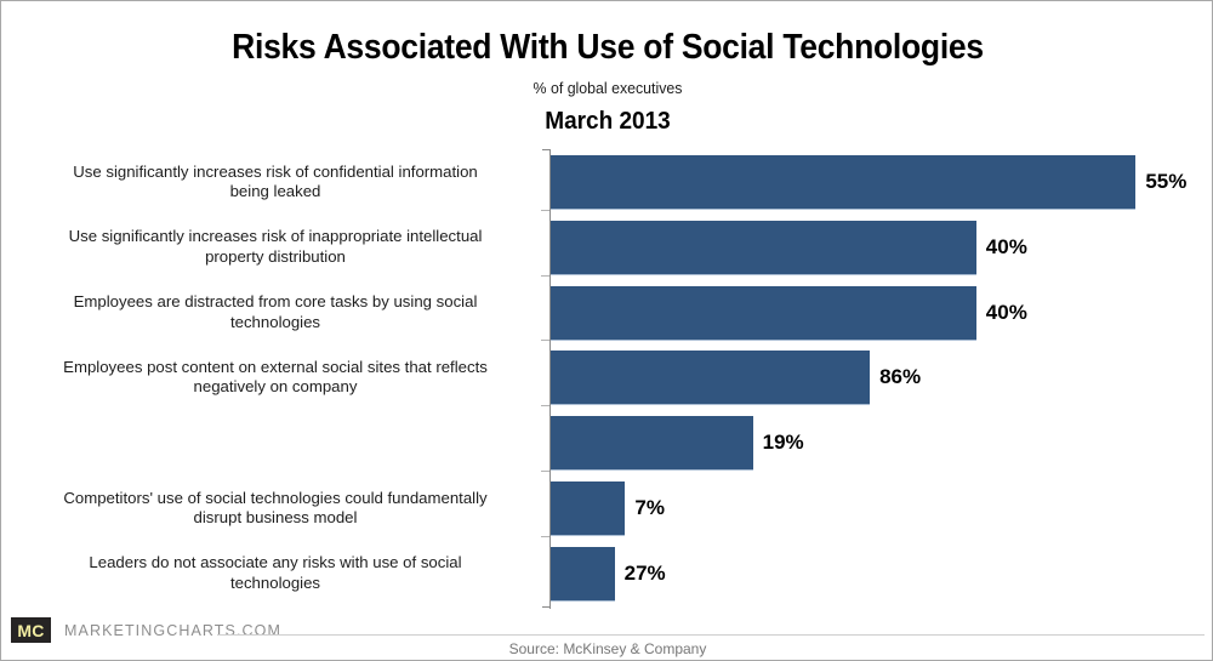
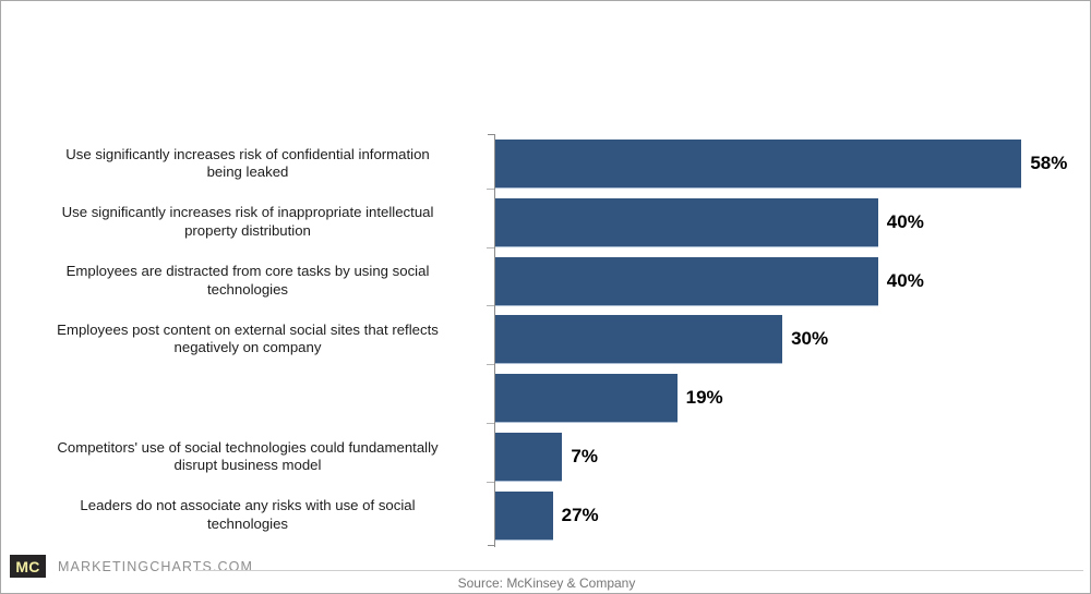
- Risks Associated With Use of Social Technologies
- % of global executives
- March 2013
  Use significantly increases risk of confidential information
  being leaked
- 55%
+ 58%
  Use significantly increases risk of inappropriate intellectual
  property distribution
  40%
  Employees are distracted from core tasks by using social
  technologies
  40%
  Employees post content on external social sites that reflects
  negatively on company
- 86%
+ 30%
  19%
  Competitors' use of social technologies could fundamentally
  disrupt business model
  7%
  Leaders do not associate any risks with use of social
  technologies
  27%
  MC
  MARKETINGCHARTS.COM
  Source: McKinsey & Company
